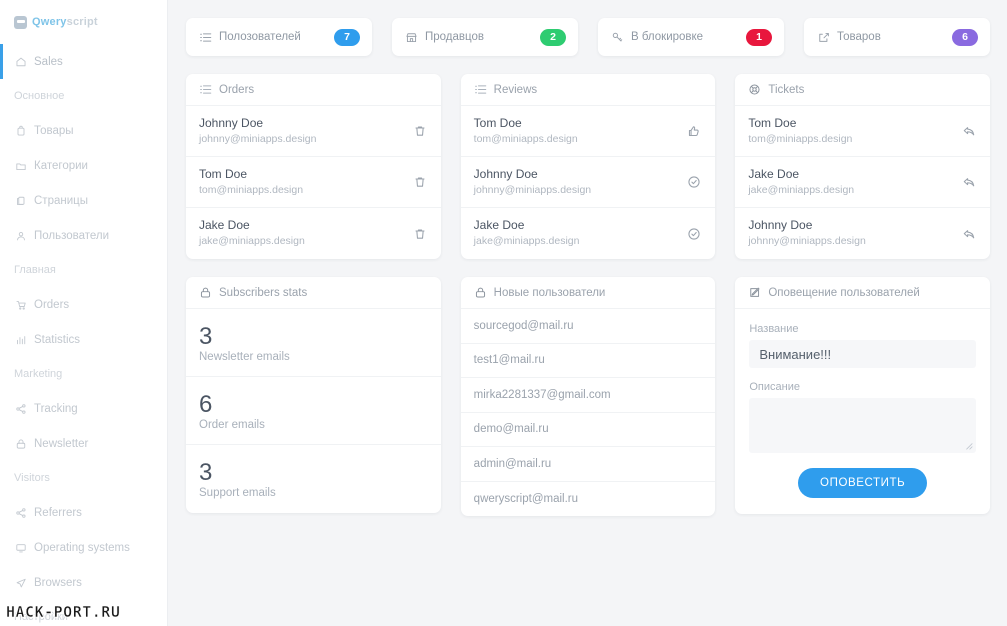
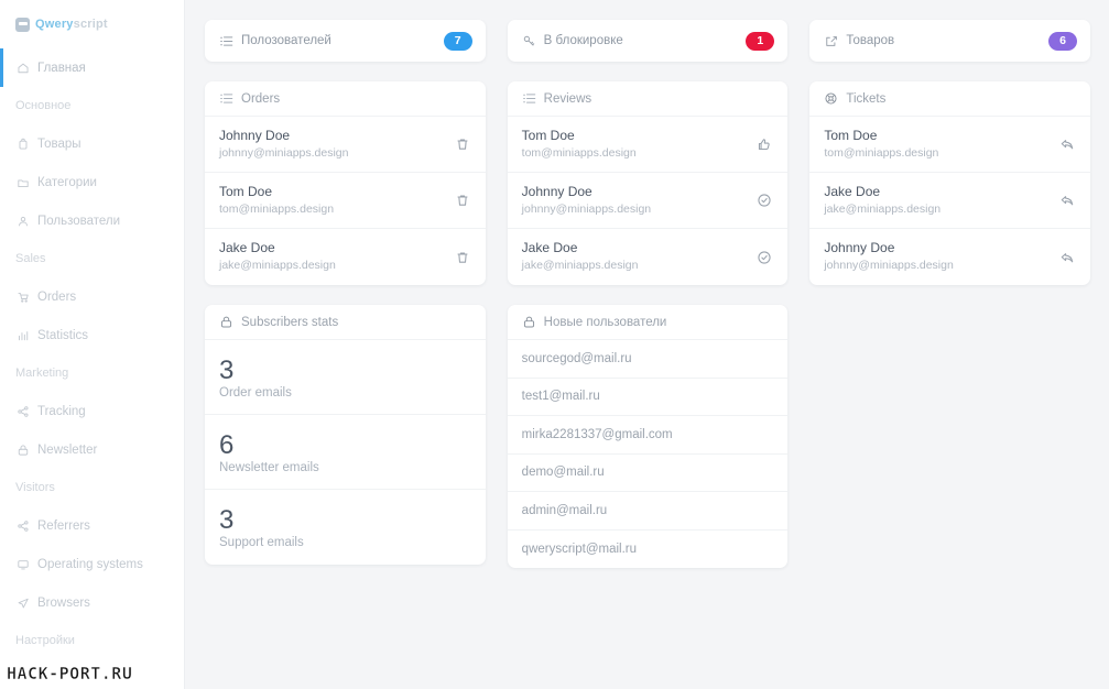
  Qweryscript
- Sales
+ Главная
  Основное
  Товары
  Категории
- Страницы
  Пользователи
- Главная
+ Sales
  Orders
  Statistics
  Marketing
  Tracking
  Newsletter
  Visitors
  Referrers
  Operating systems
  Browsers
  Настройки
  HACK-PORT.RU
  Полозователей
  7
- Продавцов
- 2
  В блокировке
  1
  Товаров
  6
  Orders
  Johnny Doe
  johnny@miniapps.design
  Tom Doe
  tom@miniapps.design
  Jake Doe
  jake@miniapps.design
  Subscribers stats
  3
- Newsletter emails
+ Order emails
  6
- Order emails
+ Newsletter emails
  3
  Support emails
  Reviews
  Tom Doe
  tom@miniapps.design
  Johnny Doe
  johnny@miniapps.design
  Jake Doe
  jake@miniapps.design
  Новые пользователи
  sourcegod@mail.ru
  test1@mail.ru
  mirka2281337@gmail.com
  demo@mail.ru
  admin@mail.ru
  qweryscript@mail.ru
  Tickets
  Tom Doe
  tom@miniapps.design
  Jake Doe
  jake@miniapps.design
  Johnny Doe
  johnny@miniapps.design
- Оповещение пользователей
- Название
- Внимание!!!
- Описание
- ОПОВЕСТИТЬ
